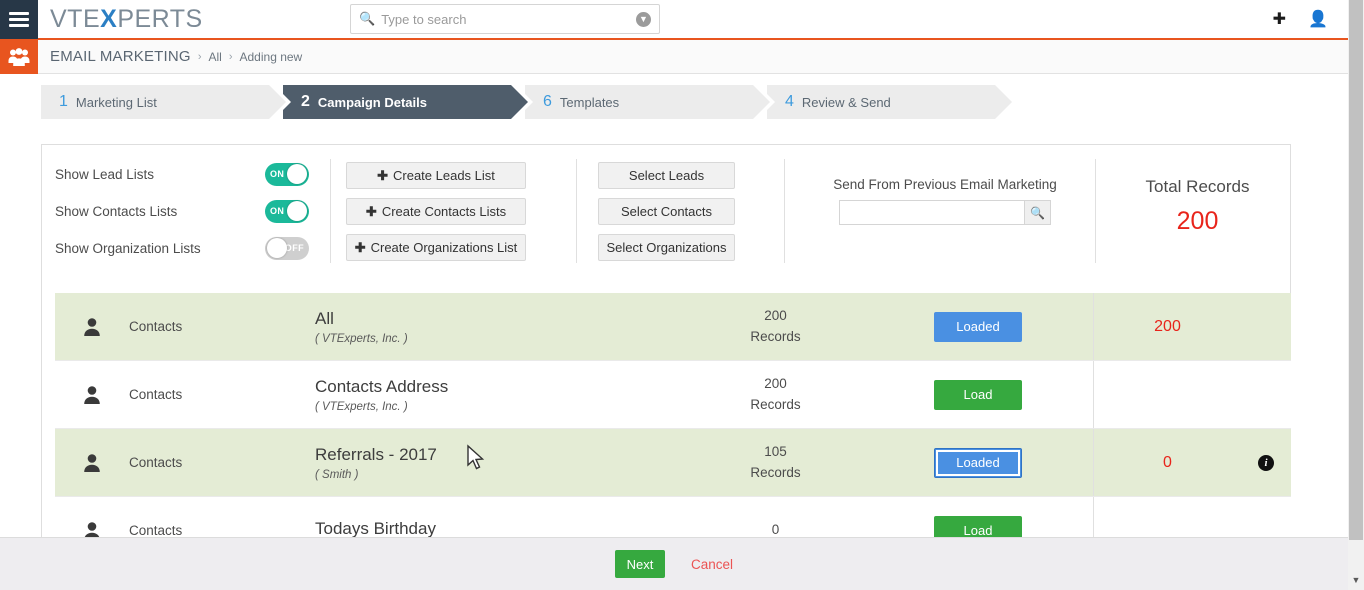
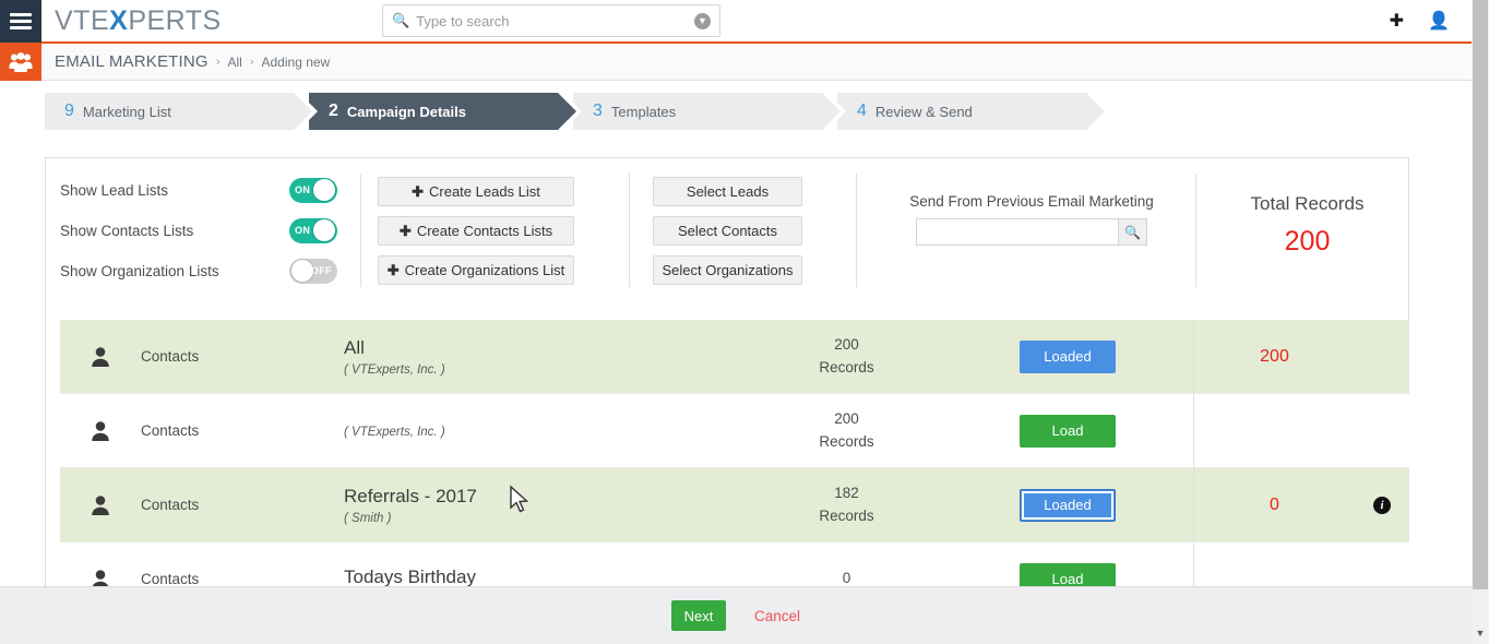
  VTEXPERTS
  🔍
  Type to search
  ▼
  ✚︎
  👤
  EMAIL MARKETING
  ›
  All
  ›
  Adding new
- 1
+ 9
  Marketing List
  2
  Campaign Details
- 6
+ 3
  Templates
  4
  Review & Send
  Show Lead Lists
  ON
  Show Contacts Lists
  ON
  Show Organization Lists
  OFF
  ✚
  Create Leads List
  ✚
  Create Contacts Lists
  ✚
  Create Organizations List
  Select Leads
  Select Contacts
  Select Organizations
  Send From Previous Email Marketing
  🔍
  Total Records
  200
  Contacts
  All
  ( VTExperts, Inc. )
  200
  Records
  Loaded
  200
  Contacts
- Contacts Address
  ( VTExperts, Inc. )
  200
  Records
  Load
  Contacts
  Referrals - 2017
  ( Smith )
- 105
+ 182
  Records
  Loaded
  0
  i
  Contacts
  Todays Birthday
  0
  Load
  Next
  Cancel
  ▼
